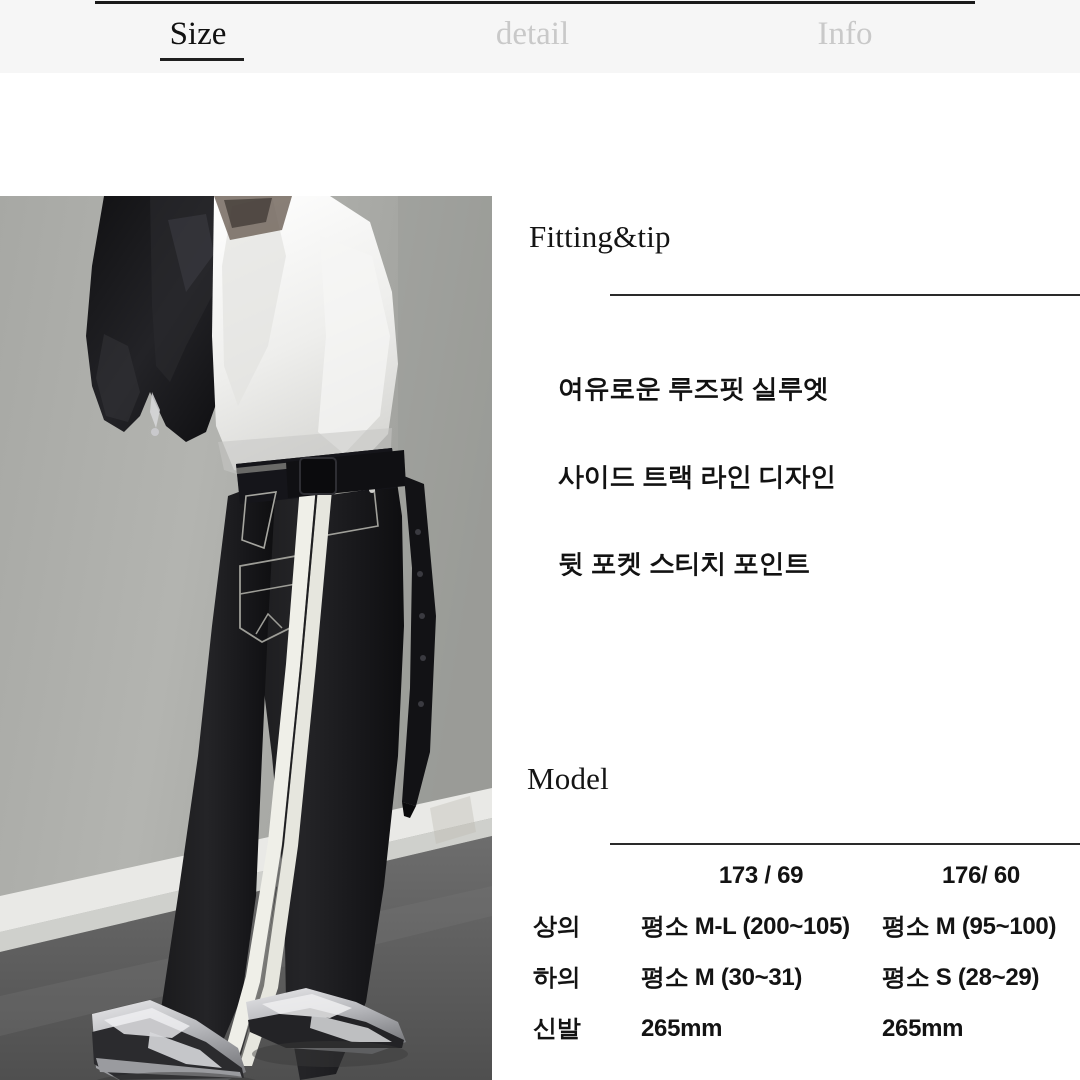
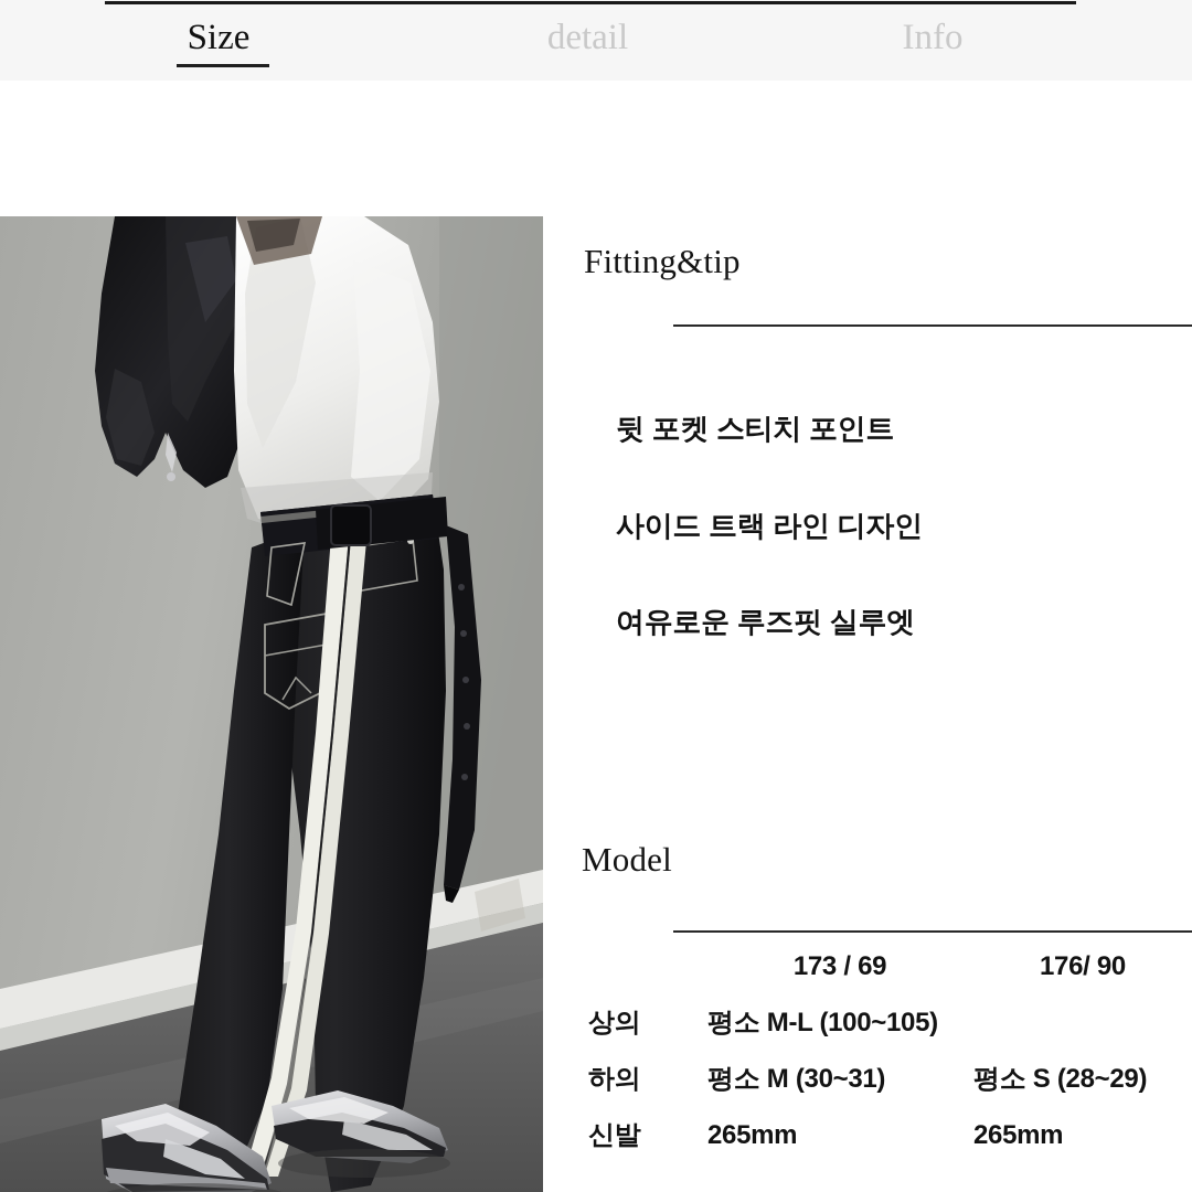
  Size
  detail
  Info
  Fitting&tip
- 여유로운 루즈핏 실루엣
+ 뒷 포켓 스티치 포인트
  사이드 트랙 라인 디자인
- 뒷 포켓 스티치 포인트
+ 여유로운 루즈핏 실루엣
  Model
  173 / 69
- 176/ 60
+ 176/ 90
  상의
- 평소 M-L (200~105)
+ 평소 M-L (100~105)
- 평소 M (95~100)
  하의
  평소 M (30~31)
  평소 S (28~29)
  신발
  265mm
  265mm
